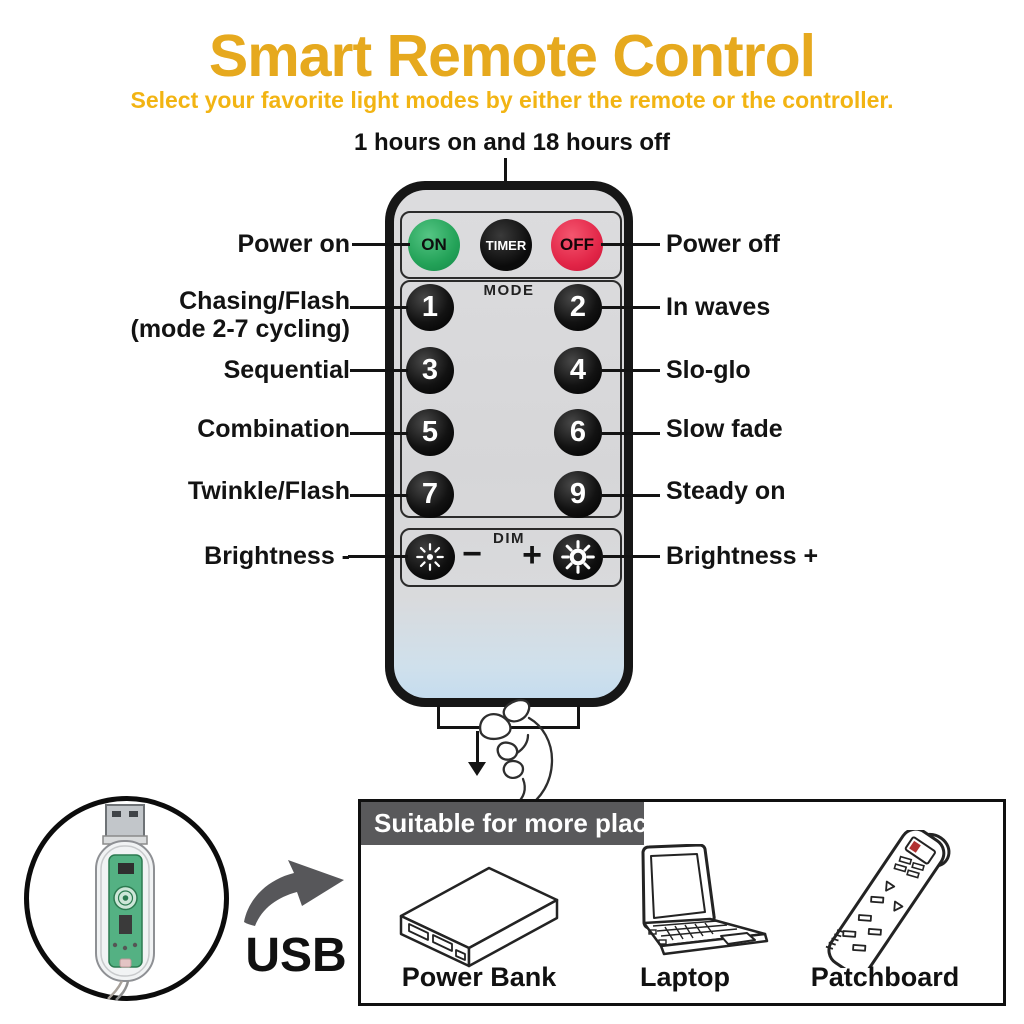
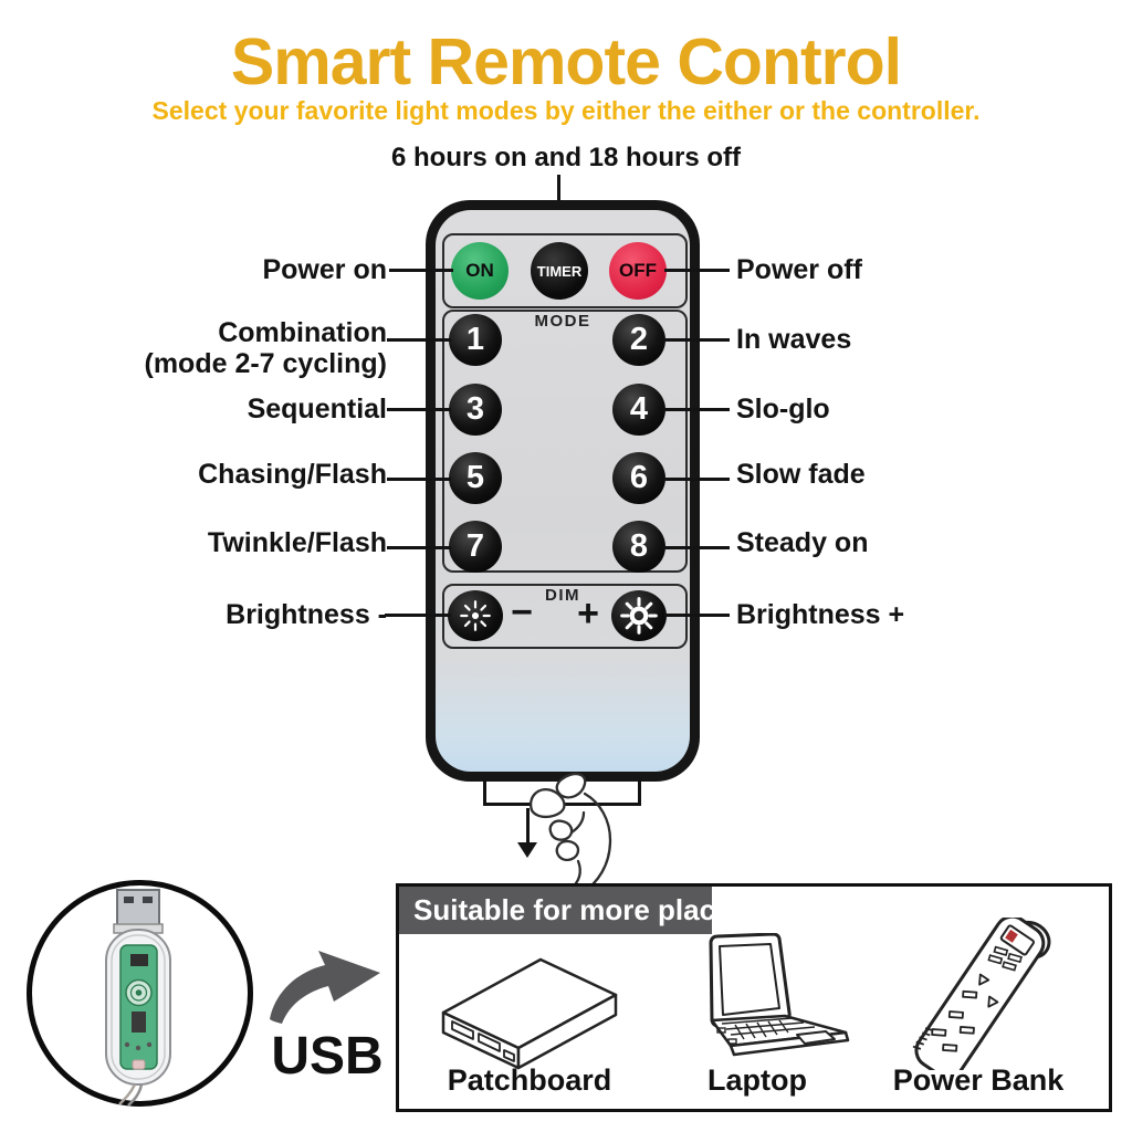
  Smart Remote Control
- Select your favorite light modes by either the remote or the controller.
+ Select your favorite light modes by either the either or the controller.
- 1 hours on and 18 hours off
+ 6 hours on and 18 hours off
  ON
  TIMER
  OFF
  MODE
  1
  2
  3
  4
  5
  6
  7
- 9
+ 8
  DIM
  −
  +
  Power on
- Chasing/Flash
+ Combination
  (mode 2-7 cycling)
  Sequential
- Combination
+ Chasing/Flash
  Twinkle/Flash
  Brightness -
  Power off
  In waves
  Slo-glo
  Slow fade
  Steady on
  Brightness +
  USB
  Suitable for more place
- Power Bank
+ Patchboard
  Laptop
- Patchboard
+ Power Bank
